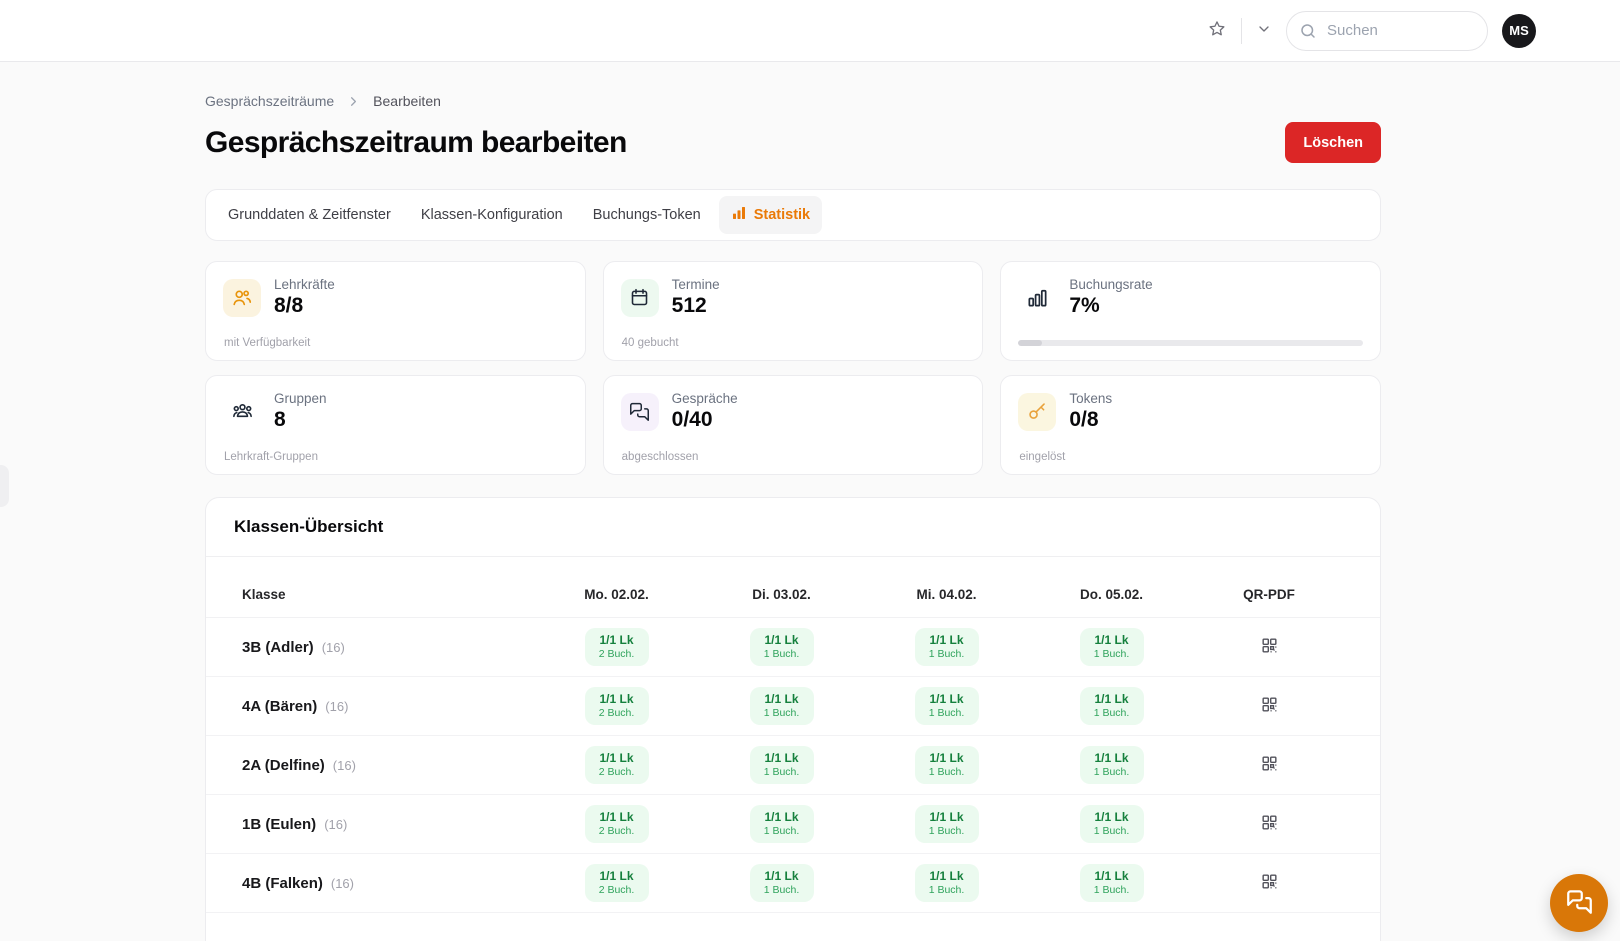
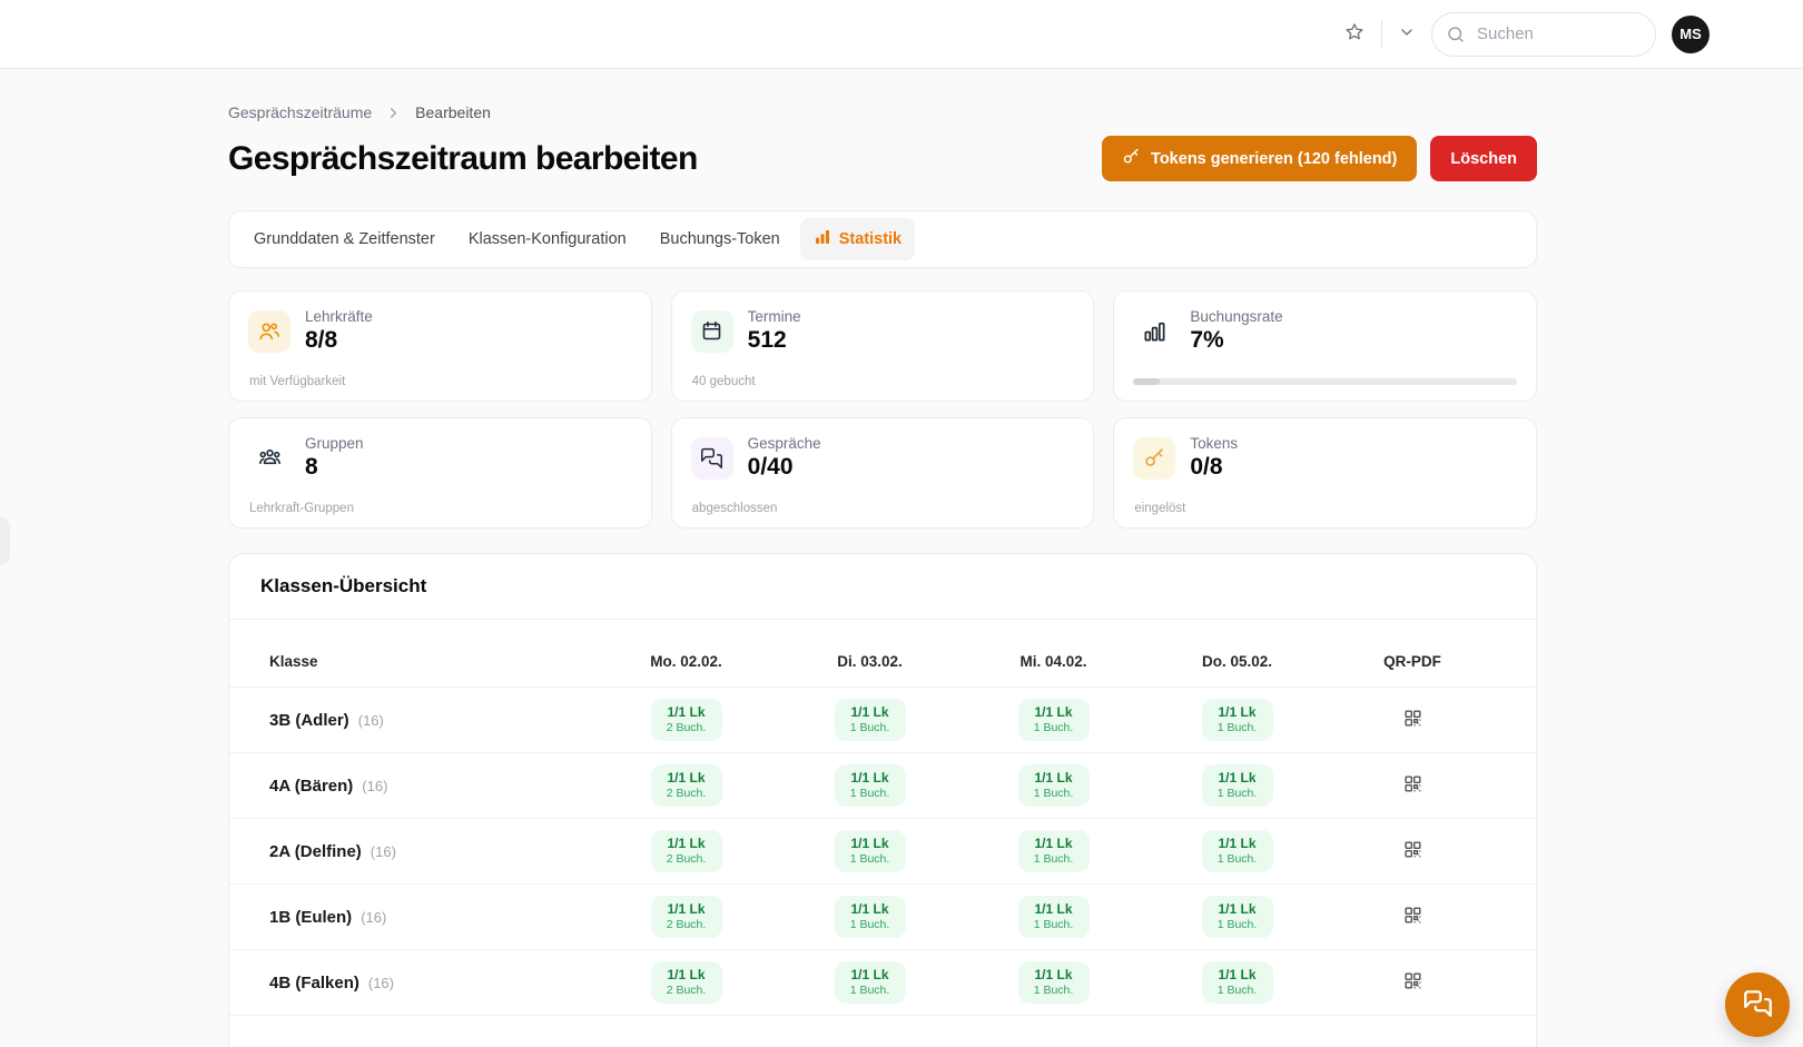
  Suchen
  MS
  Gesprächszeiträume
  Bearbeiten
  Gesprächszeitraum bearbeiten
+ Tokens generieren (120 fehlend)
  Löschen
  Grunddaten & Zeitfenster
  Klassen-Konfiguration
  Buchungs-Token
  Statistik
  Lehrkräfte
  8/8
  mit Verfügbarkeit
  Termine
  512
  40 gebucht
  Buchungsrate
  7%
  Gruppen
  8
  Lehrkraft-Gruppen
  Gespräche
  0/40
  abgeschlossen
  Tokens
  0/8
  eingelöst
  Klassen-Übersicht
  Klasse
  Mo. 02.02.
  Di. 03.02.
  Mi. 04.02.
  Do. 05.02.
  QR-PDF
  3B (Adler)
  (16)
  1/1 Lk
  2 Buch.
  1/1 Lk
  1 Buch.
  1/1 Lk
  1 Buch.
  1/1 Lk
  1 Buch.
  4A (Bären)
  (16)
  1/1 Lk
  2 Buch.
  1/1 Lk
  1 Buch.
  1/1 Lk
  1 Buch.
  1/1 Lk
  1 Buch.
  2A (Delfine)
  (16)
  1/1 Lk
  2 Buch.
  1/1 Lk
  1 Buch.
  1/1 Lk
  1 Buch.
  1/1 Lk
  1 Buch.
  1B (Eulen)
  (16)
  1/1 Lk
  2 Buch.
  1/1 Lk
  1 Buch.
  1/1 Lk
  1 Buch.
  1/1 Lk
  1 Buch.
  4B (Falken)
  (16)
  1/1 Lk
  2 Buch.
  1/1 Lk
  1 Buch.
  1/1 Lk
  1 Buch.
  1/1 Lk
  1 Buch.
